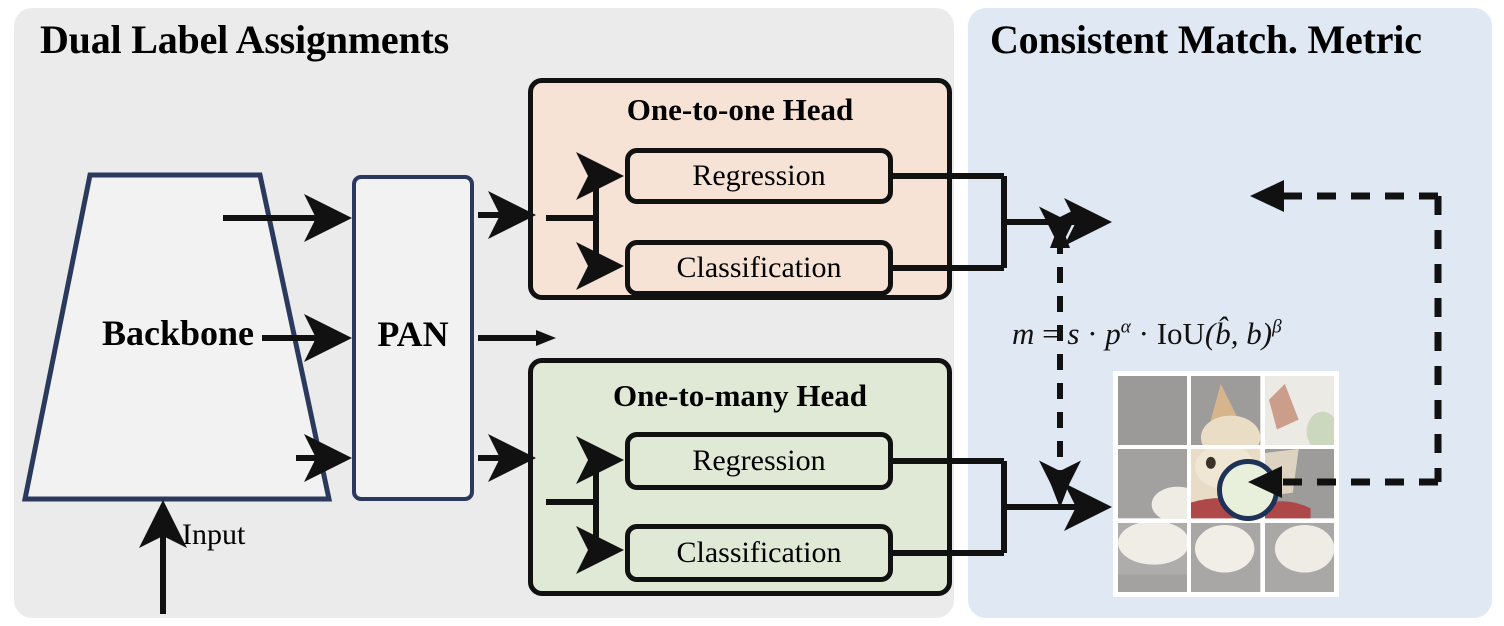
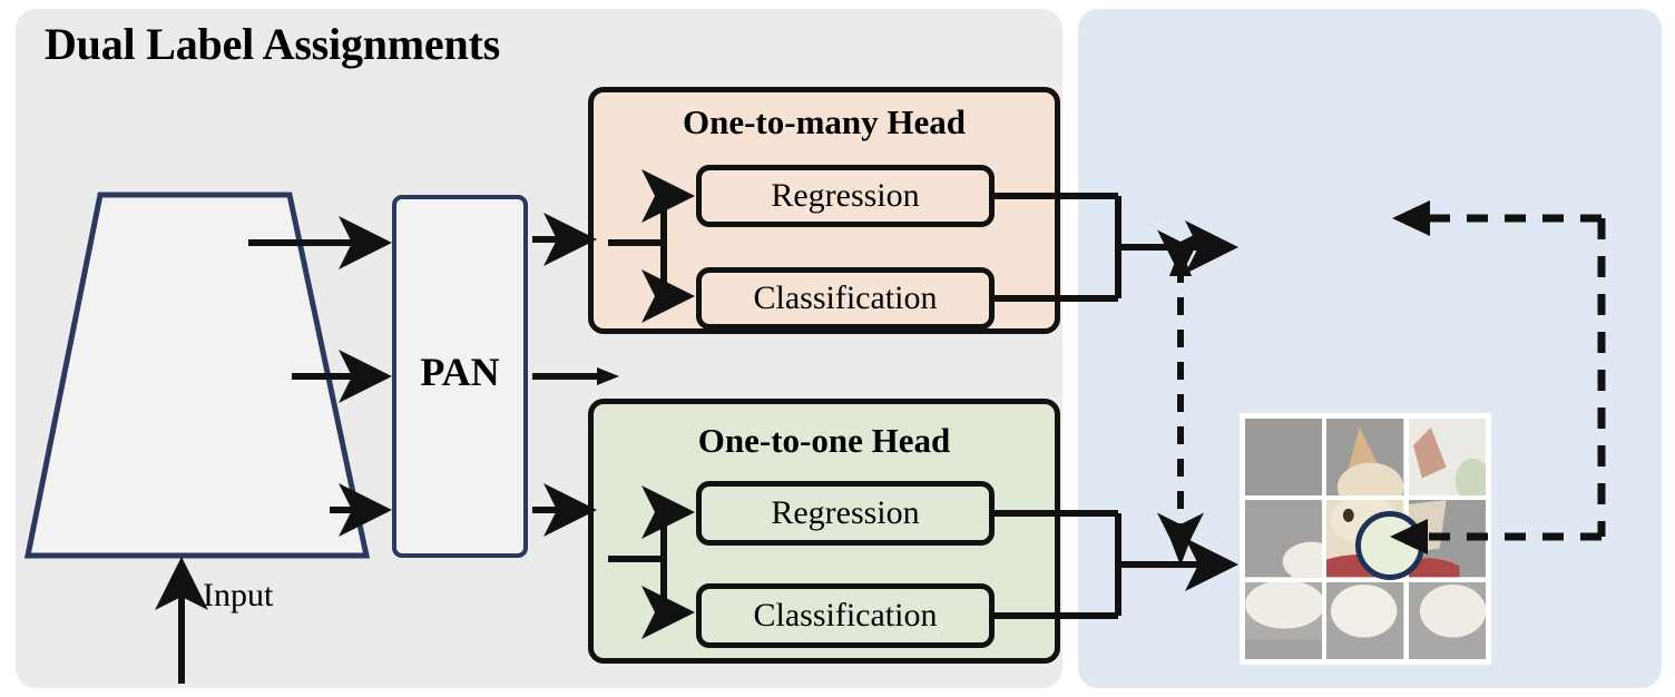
  Dual Label Assignments
- Consistent Match. Metric
- Backbone
  PAN
  Input
- One-to-one Head
+ One-to-many Head
  Regression
  Classification
- One-to-many Head
+ One-to-one Head
  Regression
  Classification
- m = s · pα · IoU(b̂, b)β
